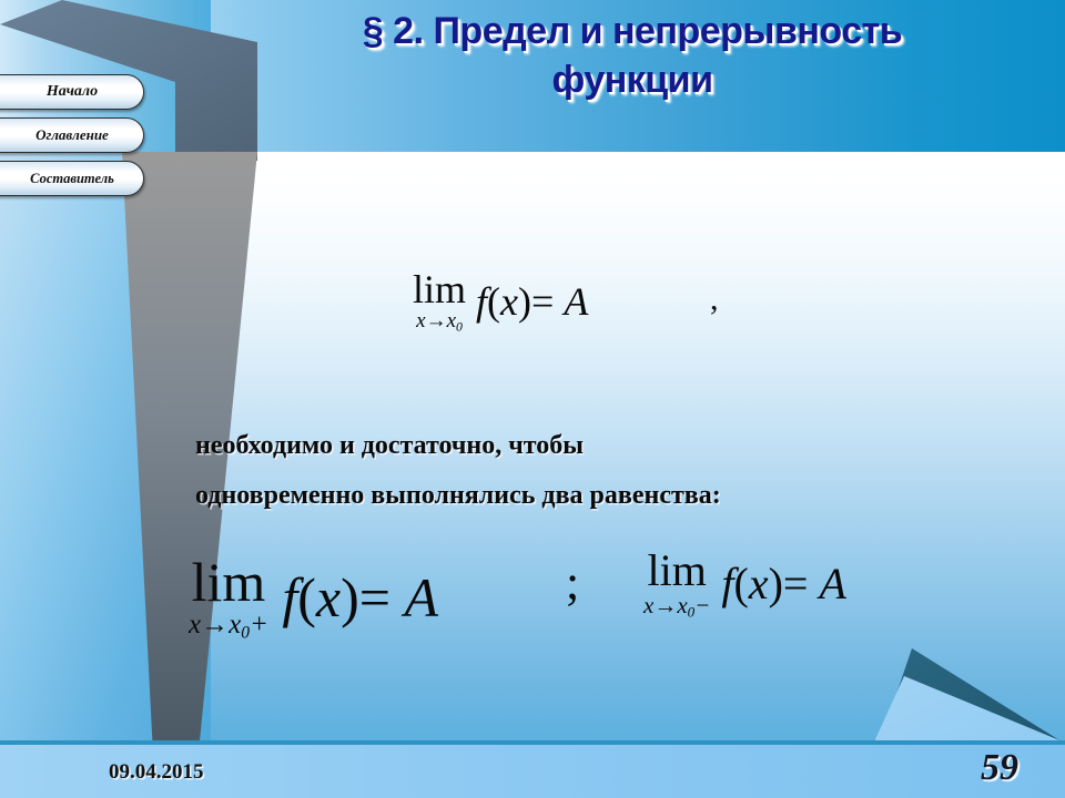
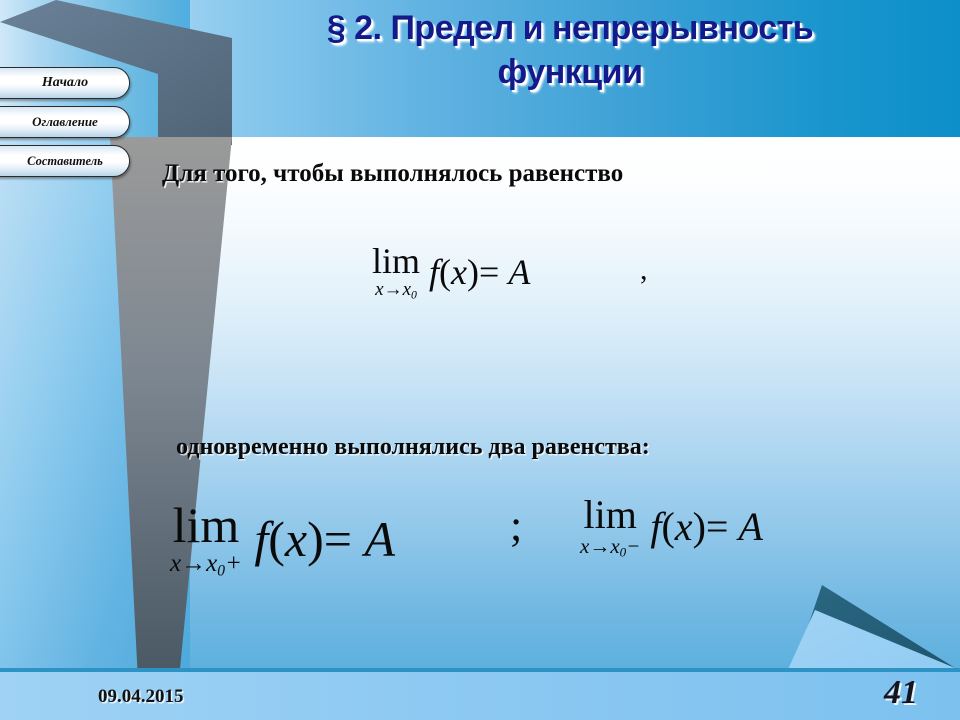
  § 2. Предел и непрерывность
  функции
  Начало
  Оглавление
  Составитель
+ Для того, чтобы выполнялось равенство
  lim
  x→x0
  f(x)= A
  ,
- необходимо и достаточно, чтобы
  одновременно выполнялись два равенства:
  lim
  x→x0+
  f(x)= A
  ;
  lim
  x→x0−
  f(x)= A
  09.04.2015
- 59
+ 41
